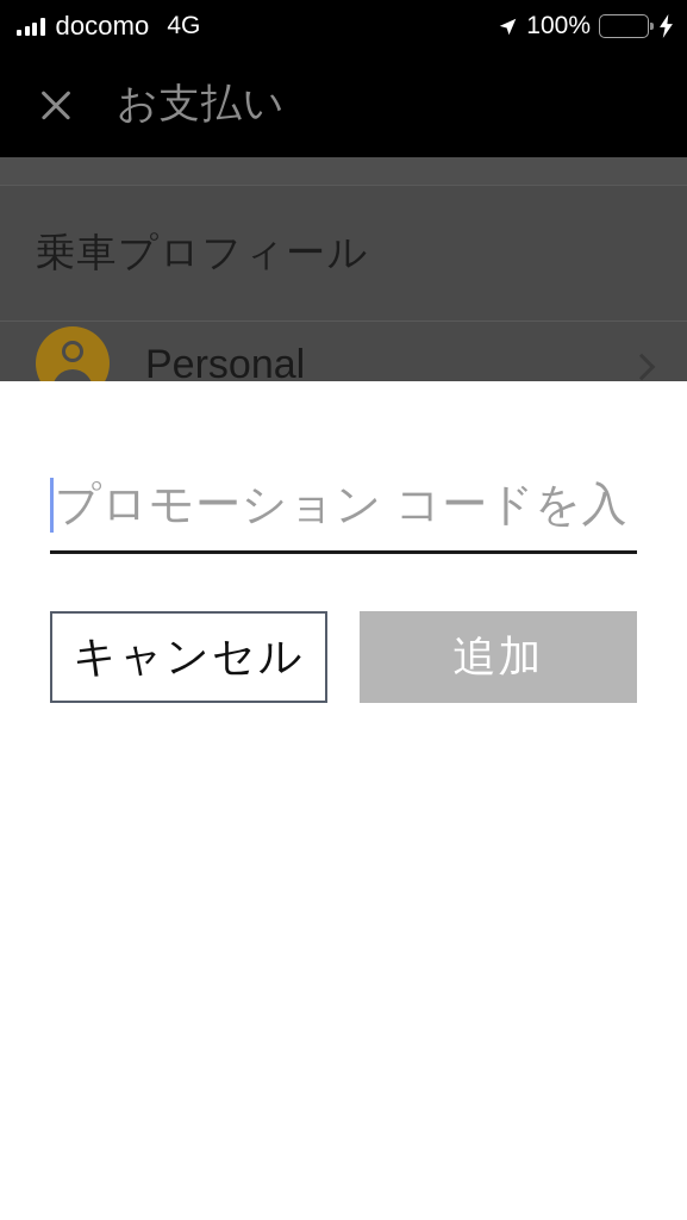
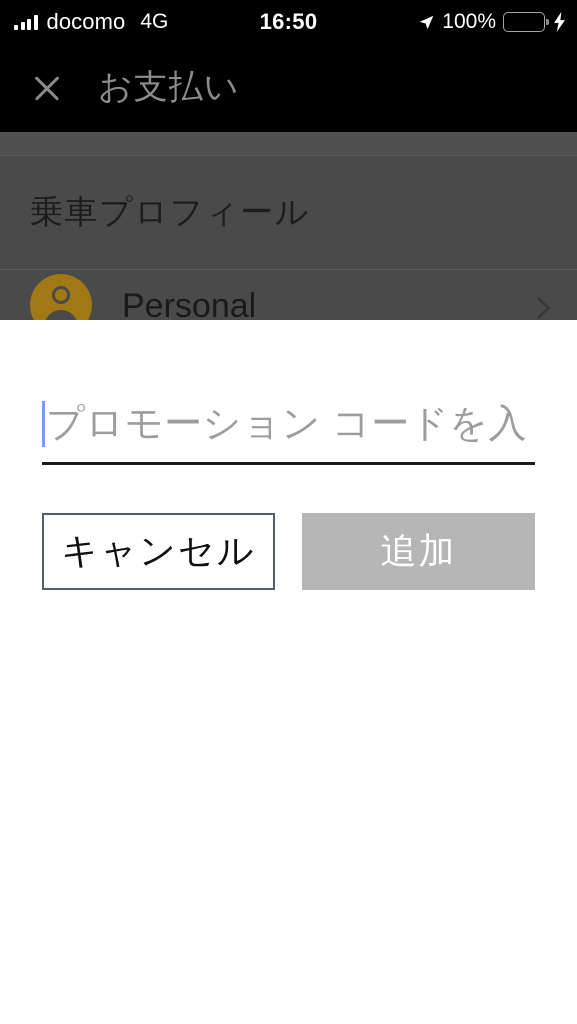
  docomo
  4G
+ 16:50
  100%
  お支払い
  乗車プロフィール
  Personal
  プロモーション コードを入
  キャンセル
  追加
